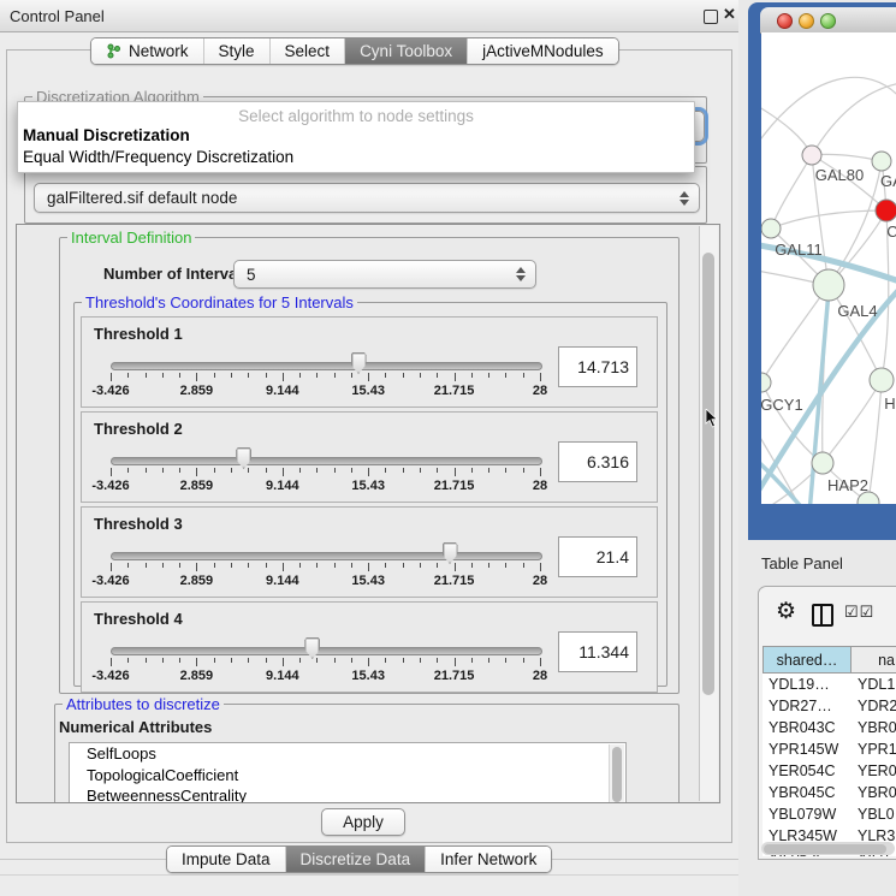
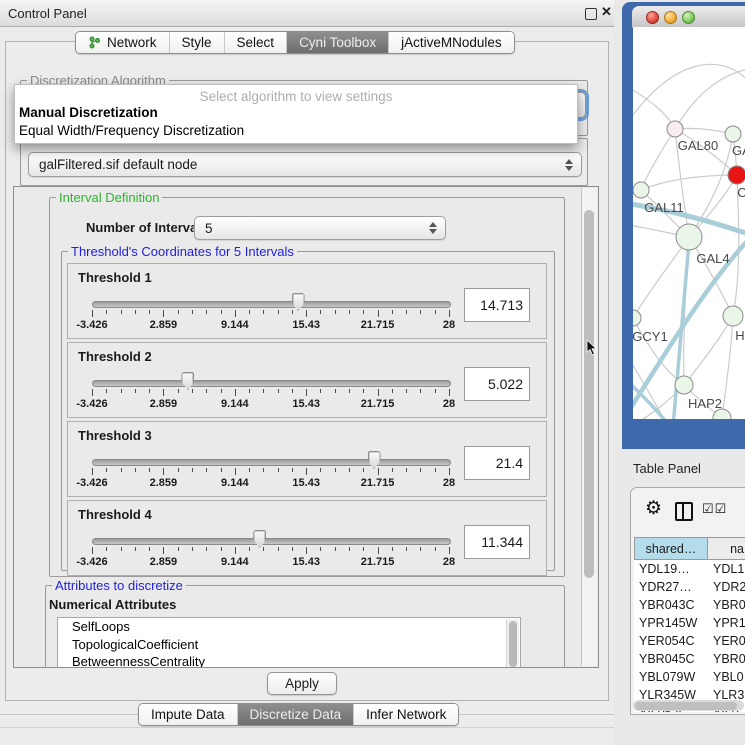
  Control Panel
  ✕
  Network
  Style
  Select
  Cyni Toolbox
  jActiveMNodules
  Discretization Algorithm
  galFiltered.sif default node
- Select algorithm to node settings
+ Select algorithm to view settings
  Manual Discretization
  Equal Width/Frequency Discretization
  Interval Definition
  Number of Interv
  5
  Threshold's Coordinates for 5 Intervals
  Threshold 1
  -3.426
  2.859
  9.144
  15.43
  21.715
  28
  14.713
  Threshold 2
  -3.426
  2.859
  9.144
  15.43
  21.715
  28
- 6.316
+ 5.022
  Threshold 3
  -3.426
  2.859
  9.144
  15.43
  21.715
  28
  21.4
  Threshold 4
  -3.426
  2.859
  9.144
  15.43
  21.715
  28
  11.344
  Attributes to discretize
  Numerical Attributes
  SelfLoops
  TopologicalCoefficient
  BetweennessCentrality
  Apply
  Impute Data
  Discretize Data
  Infer Network
  GAL80
  C
  GAL11
  GAL4
  GCY1
  H
  HAP2
  Table Panel
  ⚙
  ☑☑
  shared…
  na
  YDL19…
  YDL1
  YDR27…
  YDR2
  YBR043C
  YBR0
  YPR145W
  YPR1
  YER054C
  YER0
  YBR045C
  YBR0
  YBL079W
  YBL0
  YLR345W
  YLR3
